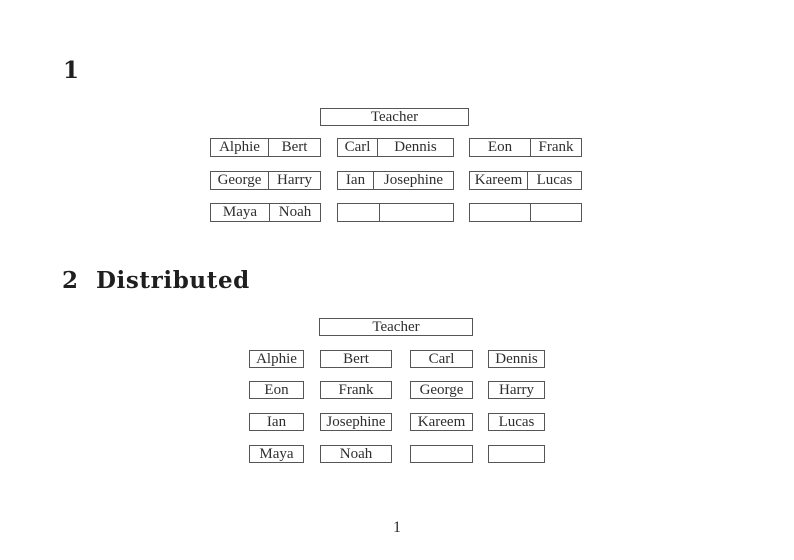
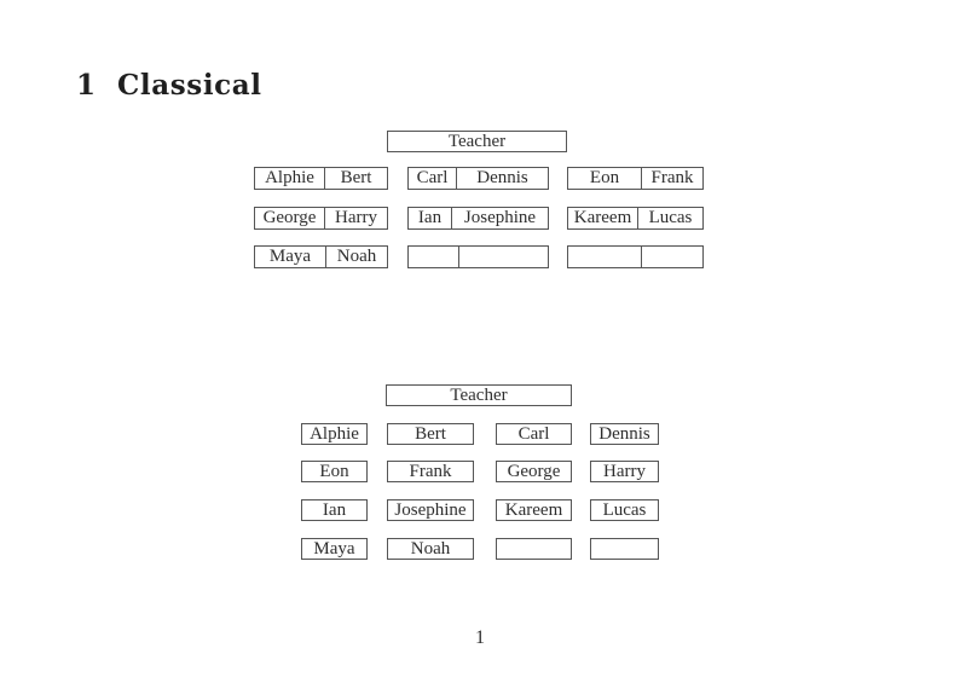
  1
+ Classical
  Teacher
  Alphie
  Bert
  Carl
  Dennis
  Eon
  Frank
  George
  Harry
  Ian
  Josephine
  Kareem
  Lucas
  Maya
  Noah
- 2
- Distributed
  Teacher
  Alphie
  Bert
  Carl
  Dennis
  Eon
  Frank
  George
  Harry
  Ian
  Josephine
  Kareem
  Lucas
  Maya
  Noah
  1
